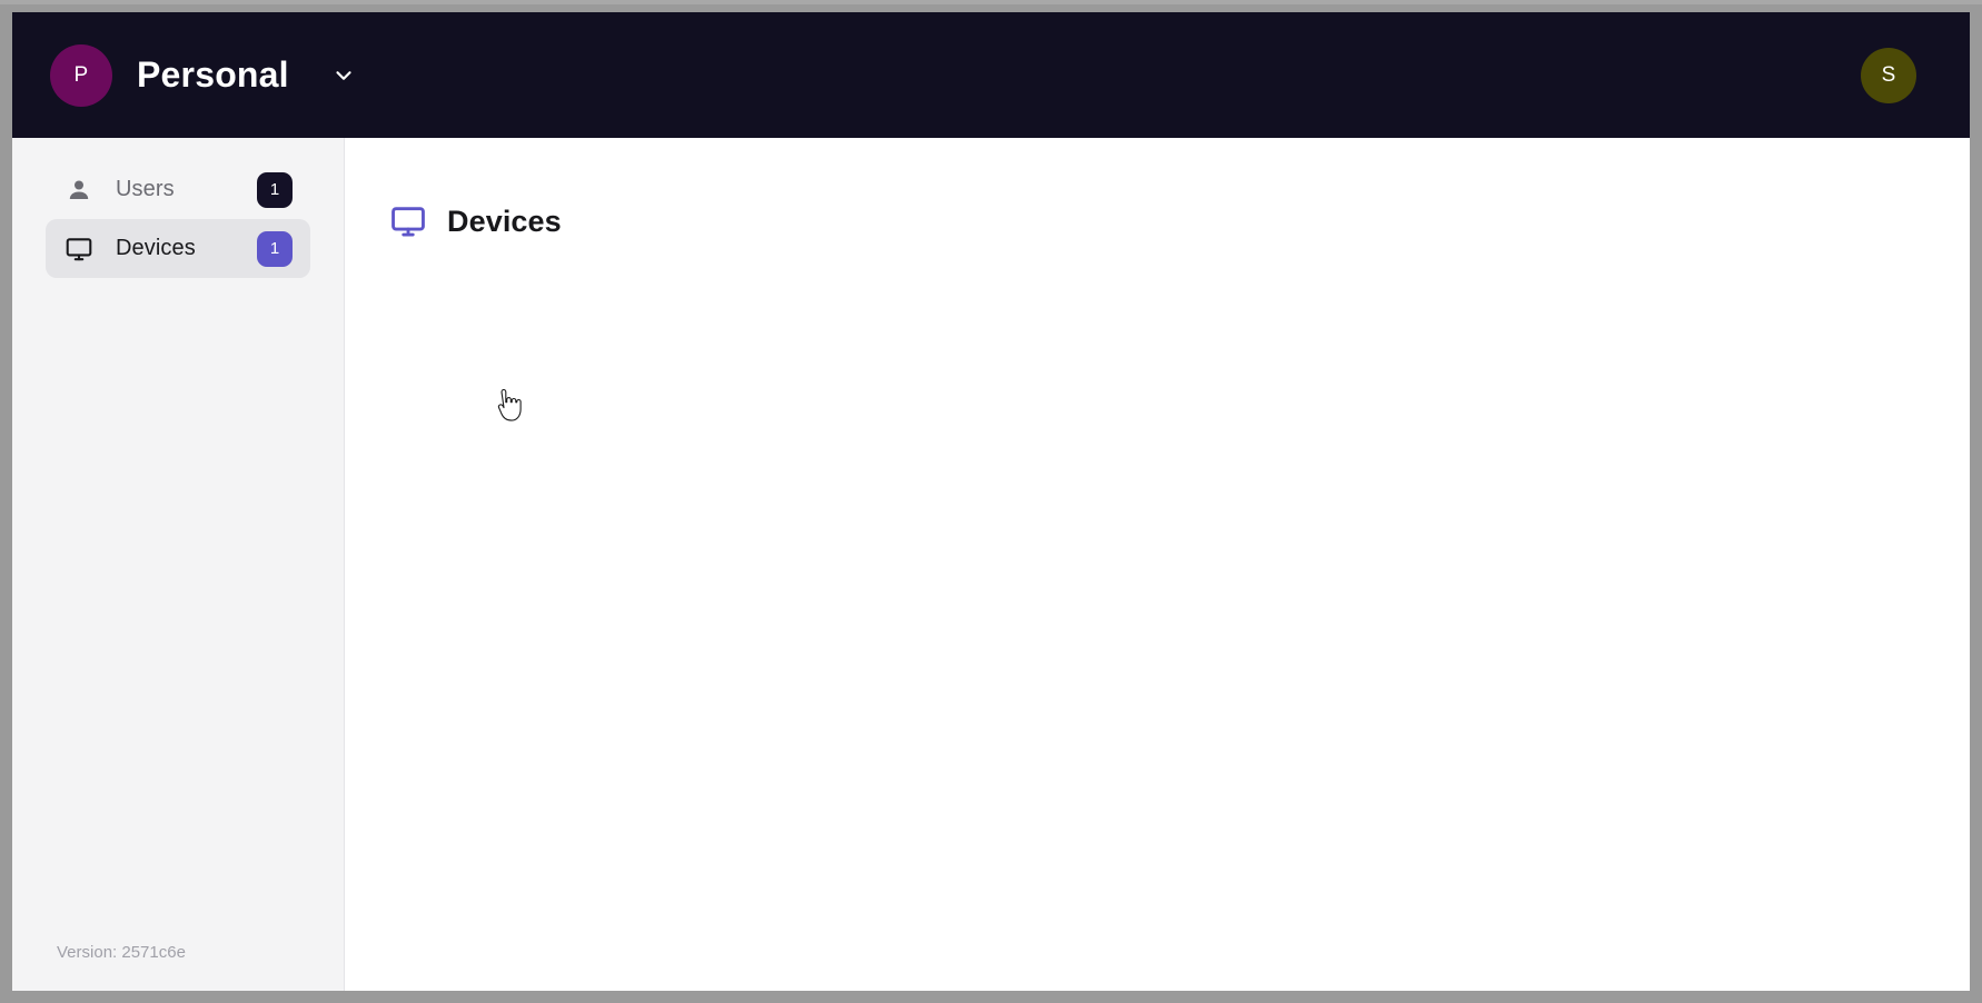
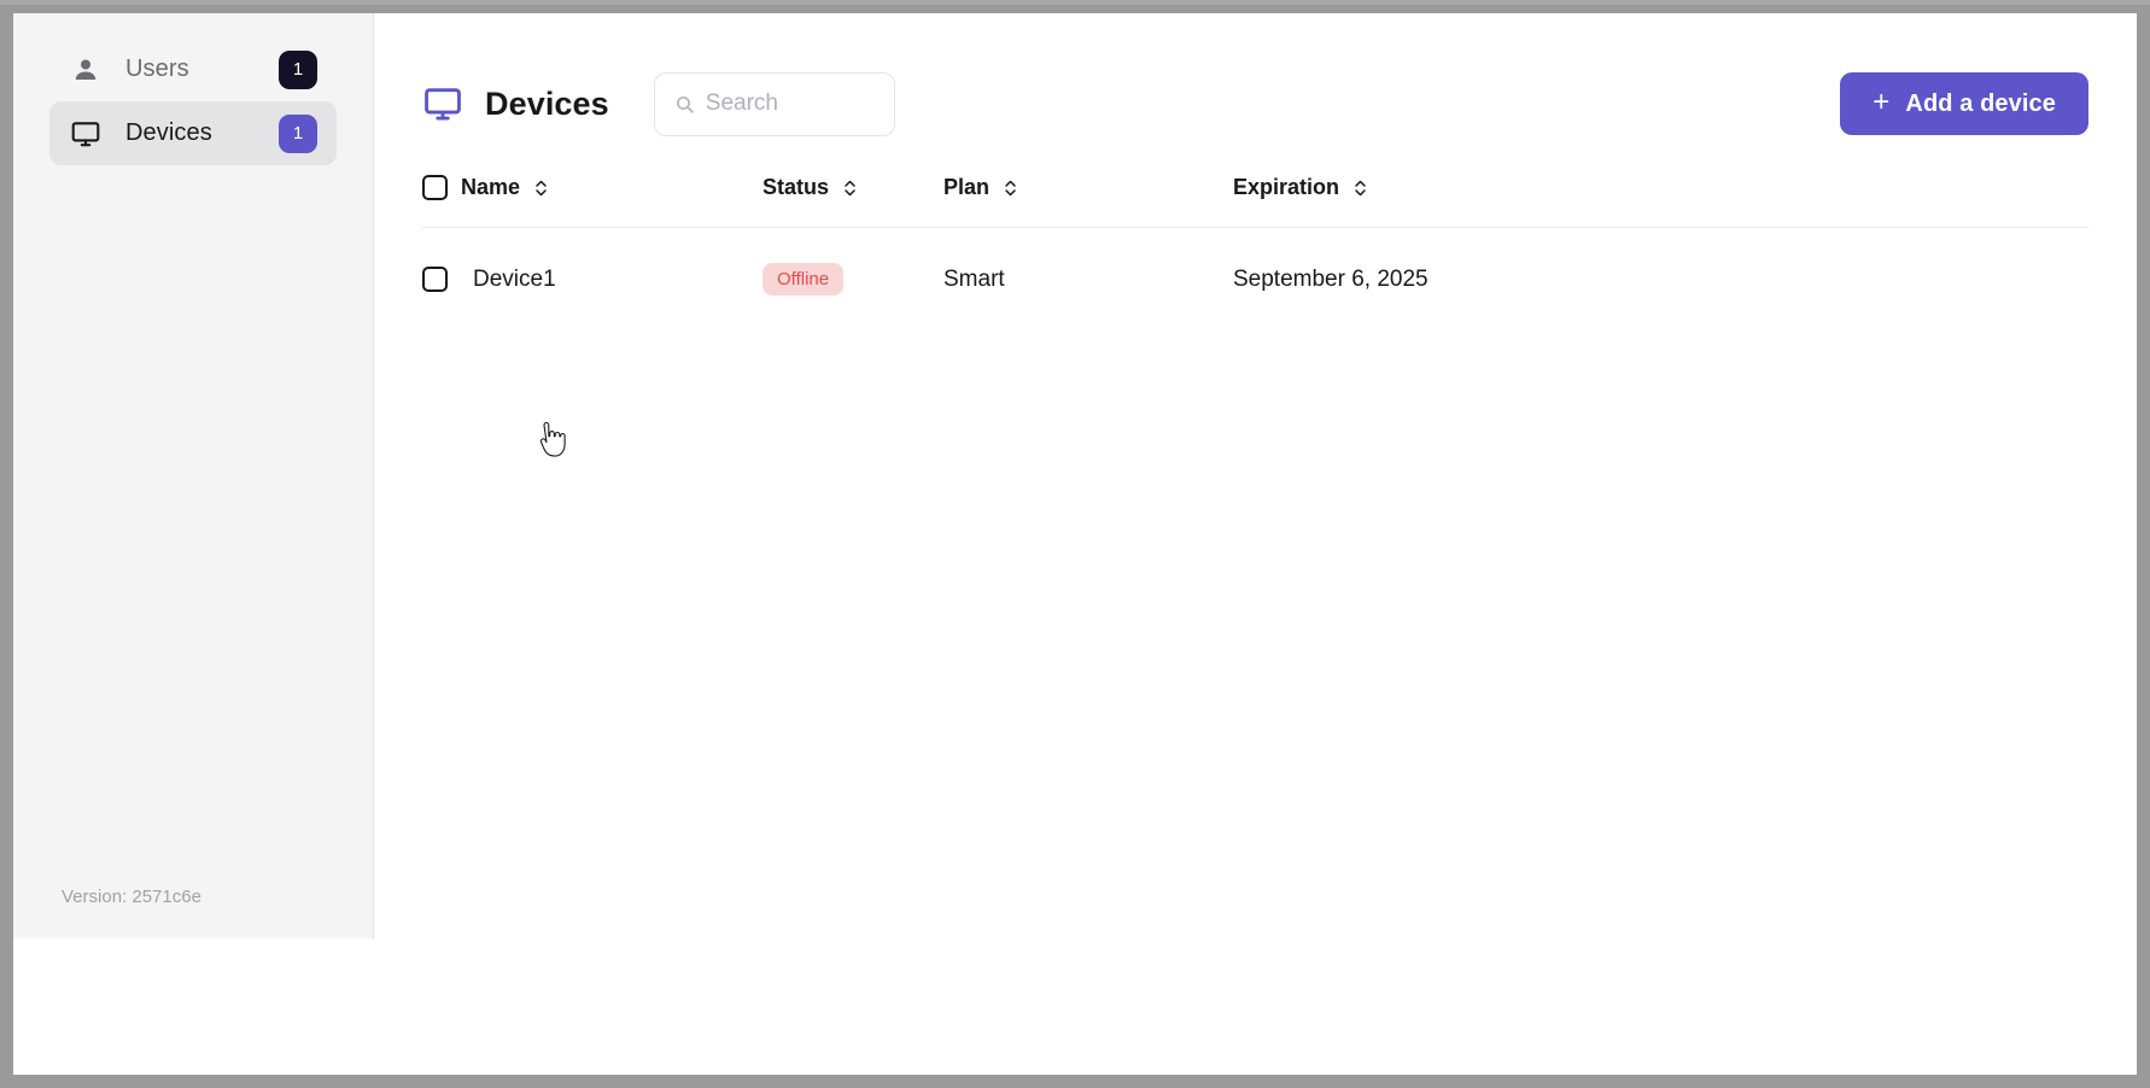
- P
- Personal
- S
  Users
  1
  Devices
  1
  Version: 2571c6e
  Devices
+ Search
+ +
+ Add a device
+ Name	Status	Plan	Expiration
+ Device1	Offline	Smart	September 6, 2025
